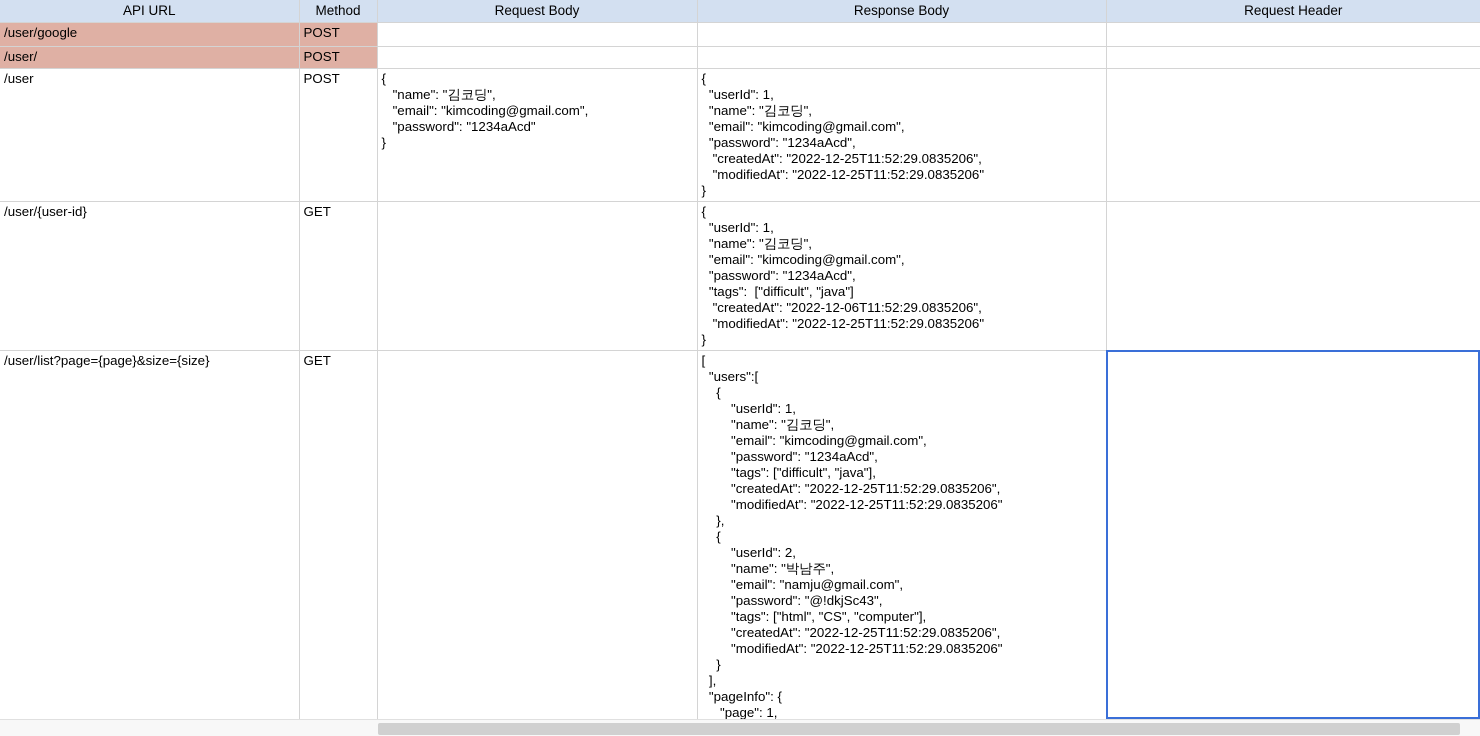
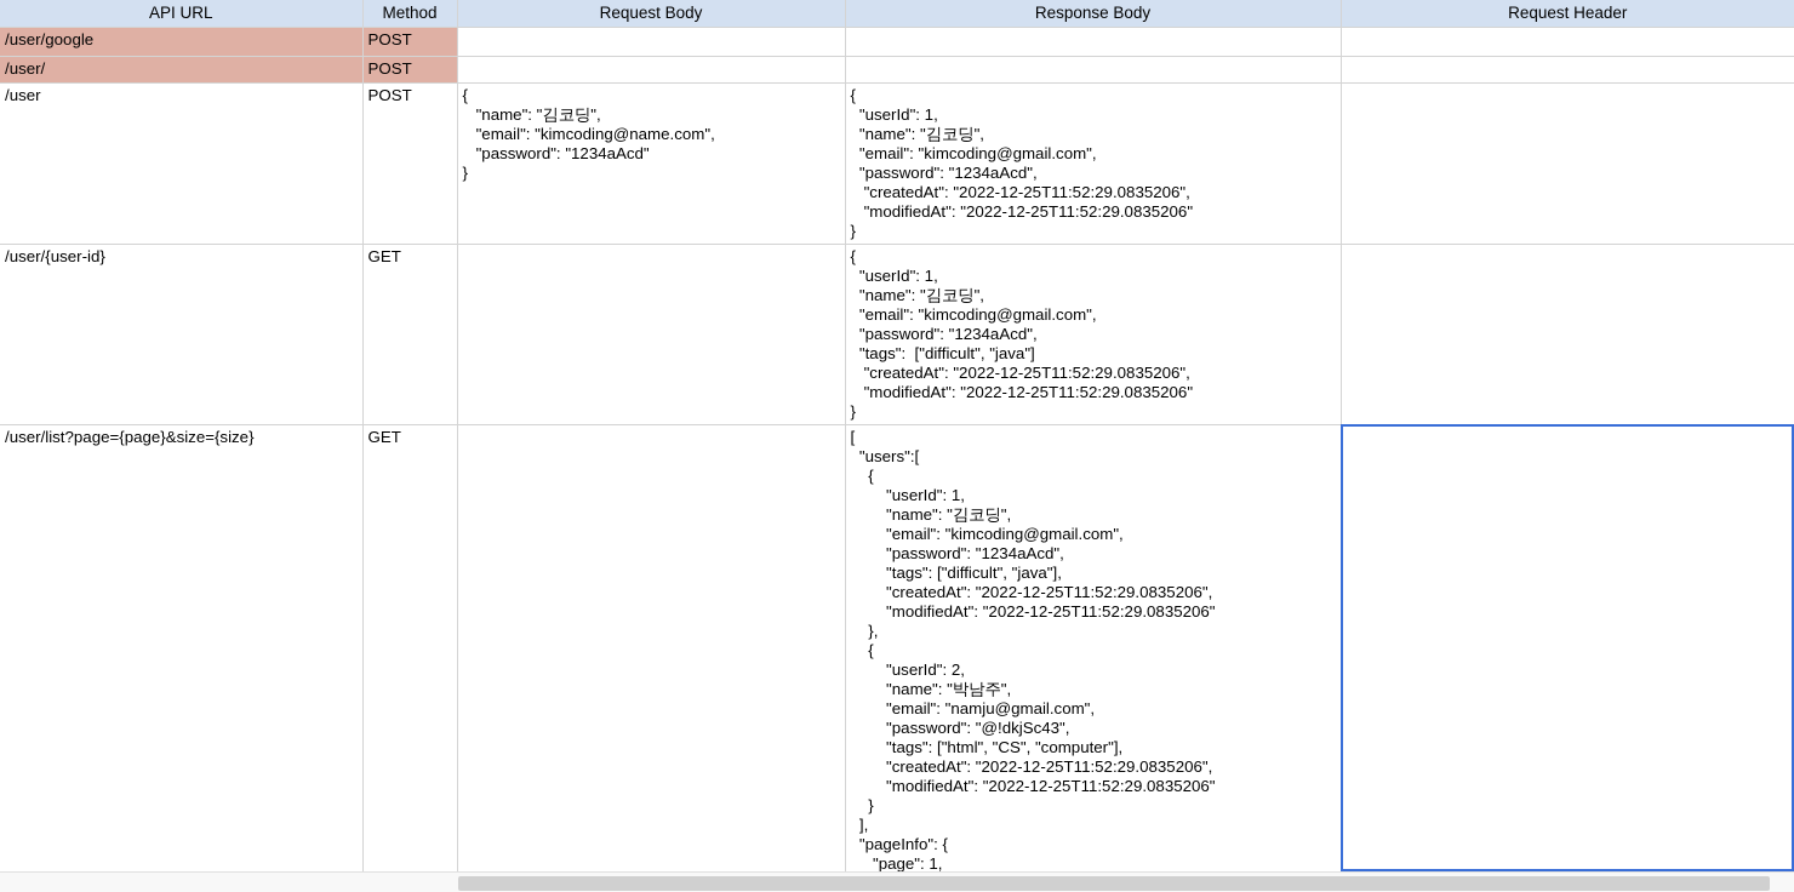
  API URL	Method	Request Body	Response Body	Request Header
  /user/google	POST
  /user/	POST
- /user	POST	{ "name": "김코딩", "email": "kimcoding@gmail.com", "password": "1234aAcd" }	{ "userId": 1, "name": "김코딩", "email": "kimcoding@gmail.com", "password": "1234aAcd", "createdAt": "2022-12-25T11:52:29.0835206", "modifiedAt": "2022-12-25T11:52:29.0835206" }
+ /user	POST	{ "name": "김코딩", "email": "kimcoding@name.com", "password": "1234aAcd" }	{ "userId": 1, "name": "김코딩", "email": "kimcoding@gmail.com", "password": "1234aAcd", "createdAt": "2022-12-25T11:52:29.0835206", "modifiedAt": "2022-12-25T11:52:29.0835206" }
- /user/{user-id}	GET		{ "userId": 1, "name": "김코딩", "email": "kimcoding@gmail.com", "password": "1234aAcd", "tags": ["difficult", "java"] "createdAt": "2022-12-06T11:52:29.0835206", "modifiedAt": "2022-12-25T11:52:29.0835206" }
+ /user/{user-id}	GET		{ "userId": 1, "name": "김코딩", "email": "kimcoding@gmail.com", "password": "1234aAcd", "tags": ["difficult", "java"] "createdAt": "2022-12-25T11:52:29.0835206", "modifiedAt": "2022-12-25T11:52:29.0835206" }
  /user/list?page={page}&size={size}	GET		[ "users":[ { "userId": 1, "name": "김코딩", "email": "kimcoding@gmail.com", "password": "1234aAcd", "tags": ["difficult", "java"], "createdAt": "2022-12-25T11:52:29.0835206", "modifiedAt": "2022-12-25T11:52:29.0835206" }, { "userId": 2, "name": "박남주", "email": "namju@gmail.com", "password": "@!dkjSc43", "tags": ["html", "CS", "computer"], "createdAt": "2022-12-25T11:52:29.0835206", "modifiedAt": "2022-12-25T11:52:29.0835206" } ], "pageInfo": { "page": 1,
